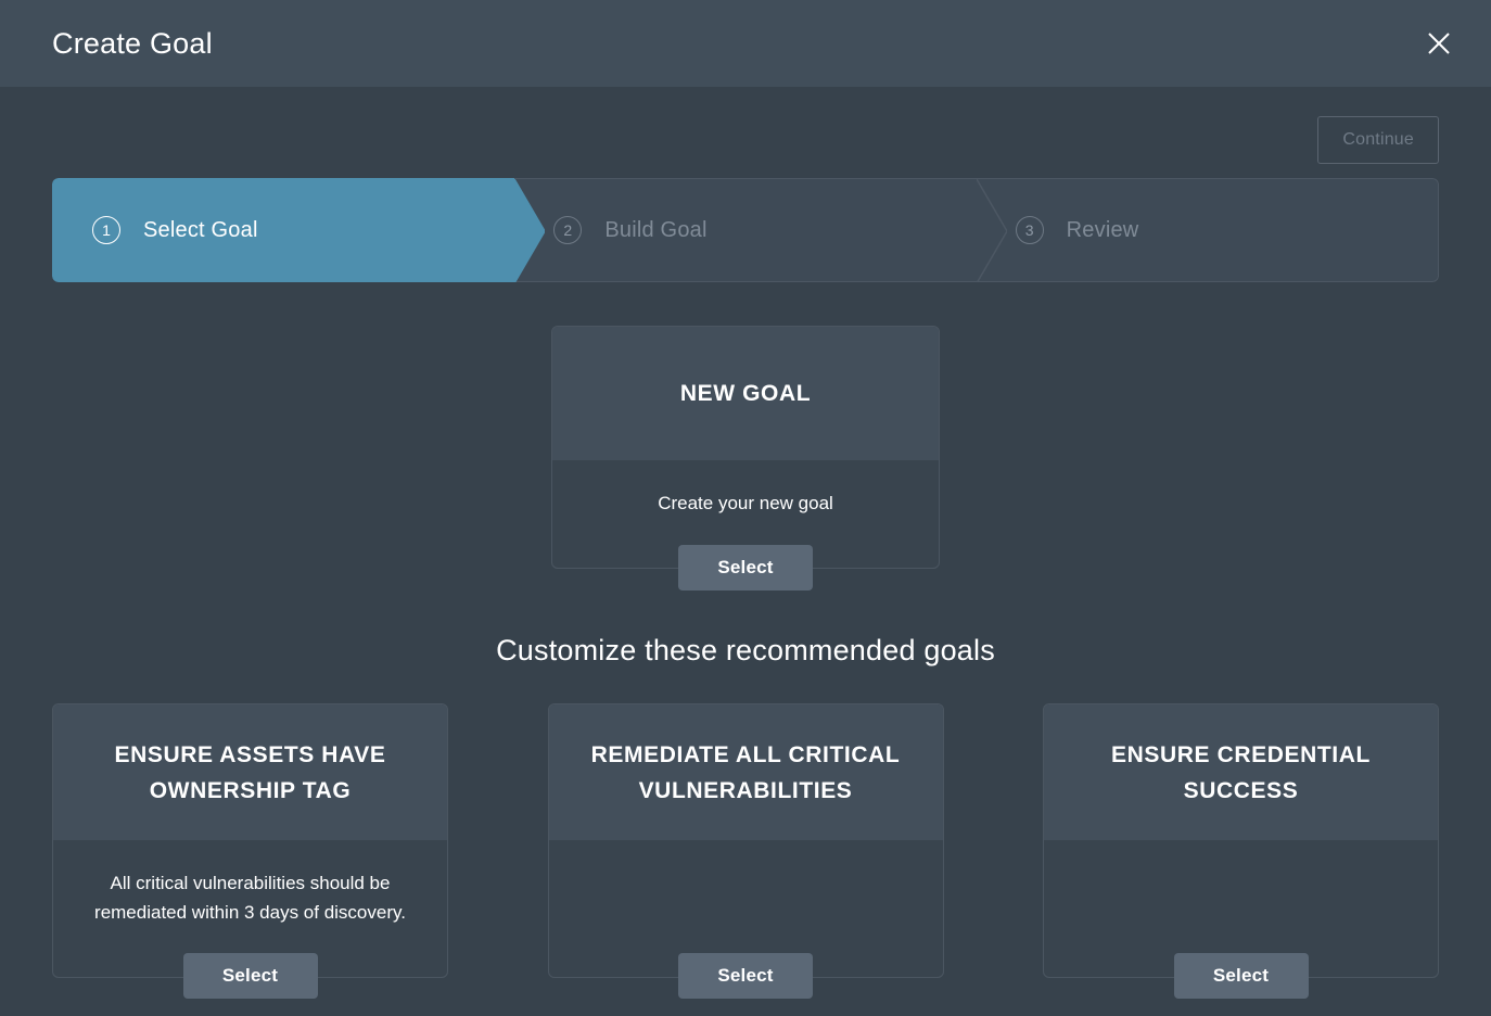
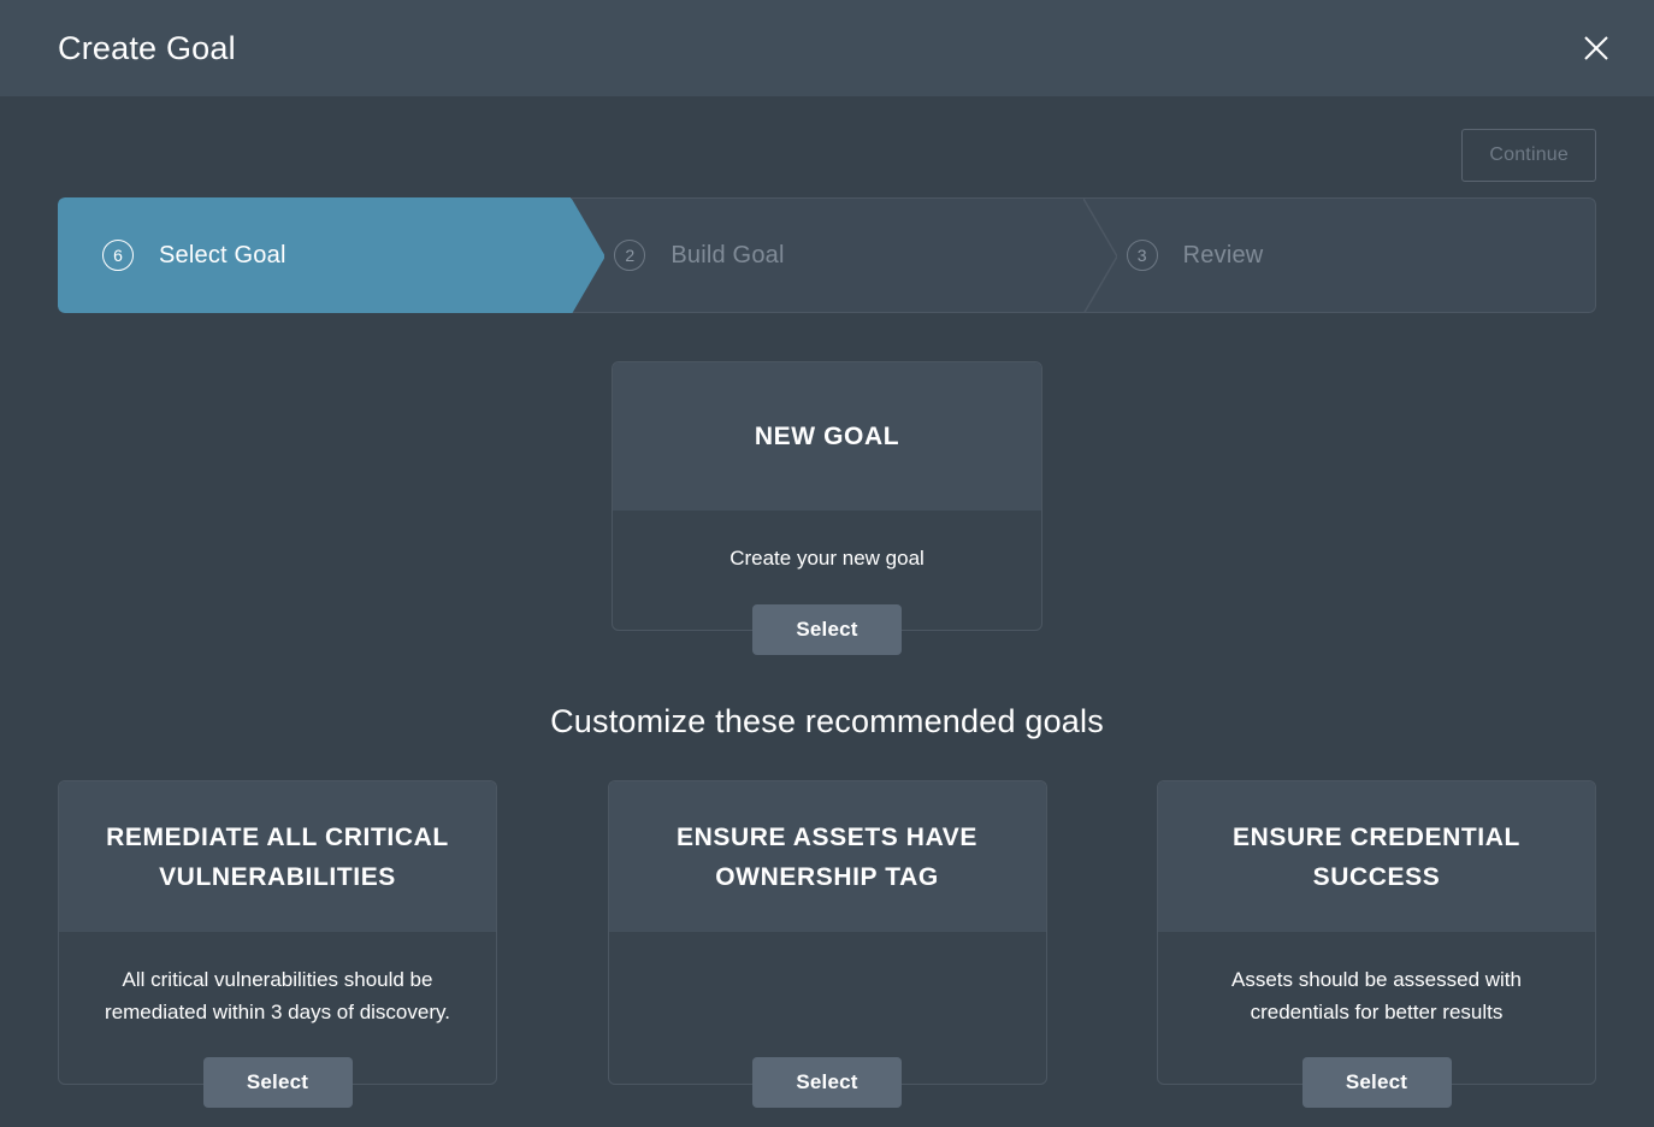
  Create Goal
  Continue
- 1
+ 6
  Select Goal
  2
  Build Goal
  3
  Review
  NEW GOAL
  Create your new goal
  Select
  Customize these recommended goals
- ENSURE ASSETS HAVE OWNERSHIP TAG
+ REMEDIATE ALL CRITICAL VULNERABILITIES
  All critical vulnerabilities should be remediated within 3 days of discovery.
  Select
- REMEDIATE ALL CRITICAL VULNERABILITIES
+ ENSURE ASSETS HAVE OWNERSHIP TAG
  Select
  ENSURE CREDENTIAL SUCCESS
+ Assets should be assessed with credentials for better results
  Select
